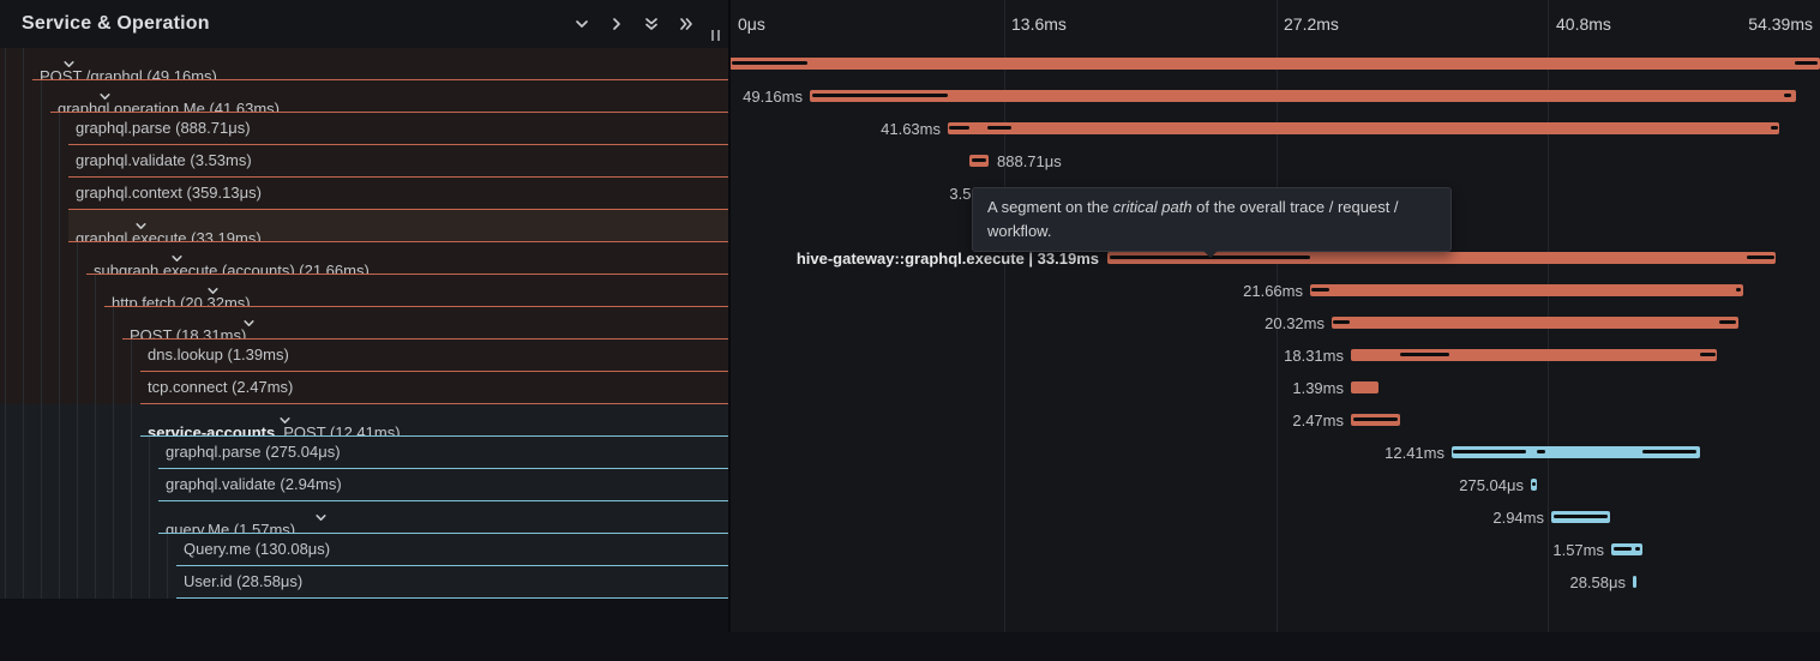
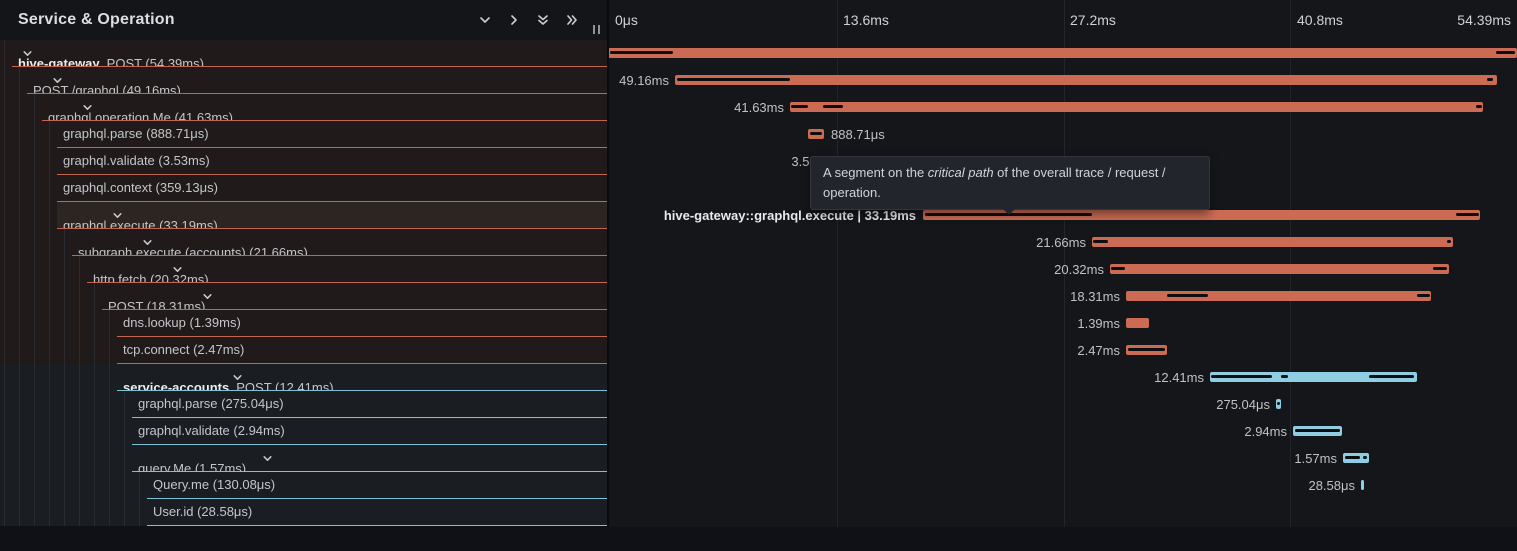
  Service & Operation
+ hive-gateway POST (54.39ms)
  POST /graphql (49.16ms)
  graphql.operation Me (41.63ms)
  graphql.parse (888.71μs)
  graphql.validate (3.53ms)
  graphql.context (359.13μs)
  graphql.execute (33.19ms)
  subgraph.execute (accounts) (21.66ms)
  http.fetch (20.32ms)
  POST (18.31ms)
  dns.lookup (1.39ms)
  tcp.connect (2.47ms)
  service-accounts POST (12.41ms)
  graphql.parse (275.04μs)
  graphql.validate (2.94ms)
  query.Me (1.57ms)
  Query.me (130.08μs)
  User.id (28.58μs)
  0μs
  13.6ms
  27.2ms
  40.8ms
  54.39ms
  49.16ms
  41.63ms
  888.71μs
  hive-gateway::graphql.execute | 33.19ms
  21.66ms
  20.32ms
  18.31ms
  1.39ms
  2.47ms
  12.41ms
  275.04μs
  2.94ms
  1.57ms
  28.58μs
- A segment on the critical path of the overall trace / request / workflow.
+ A segment on the critical path of the overall trace / request / operation.
